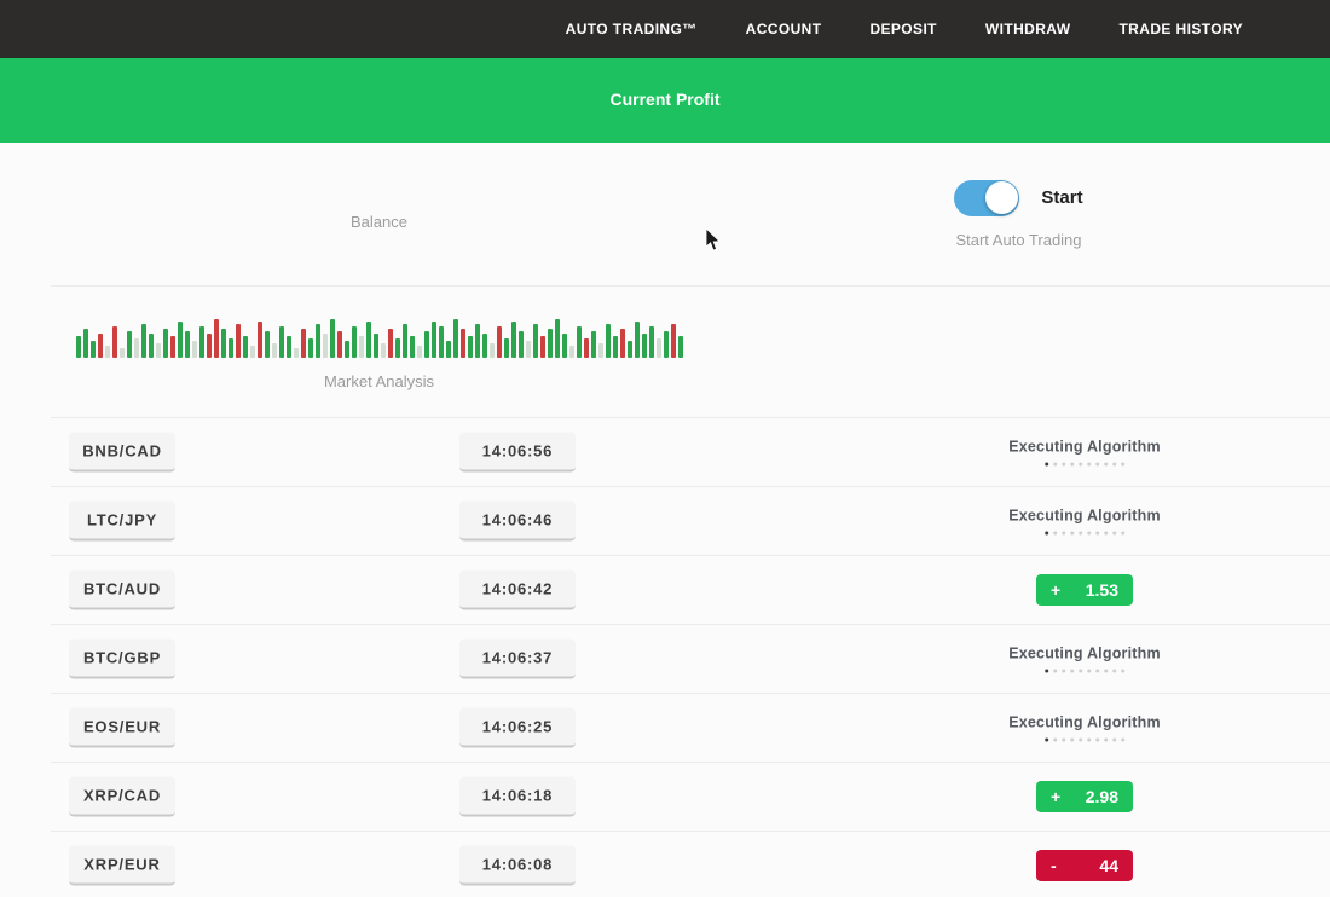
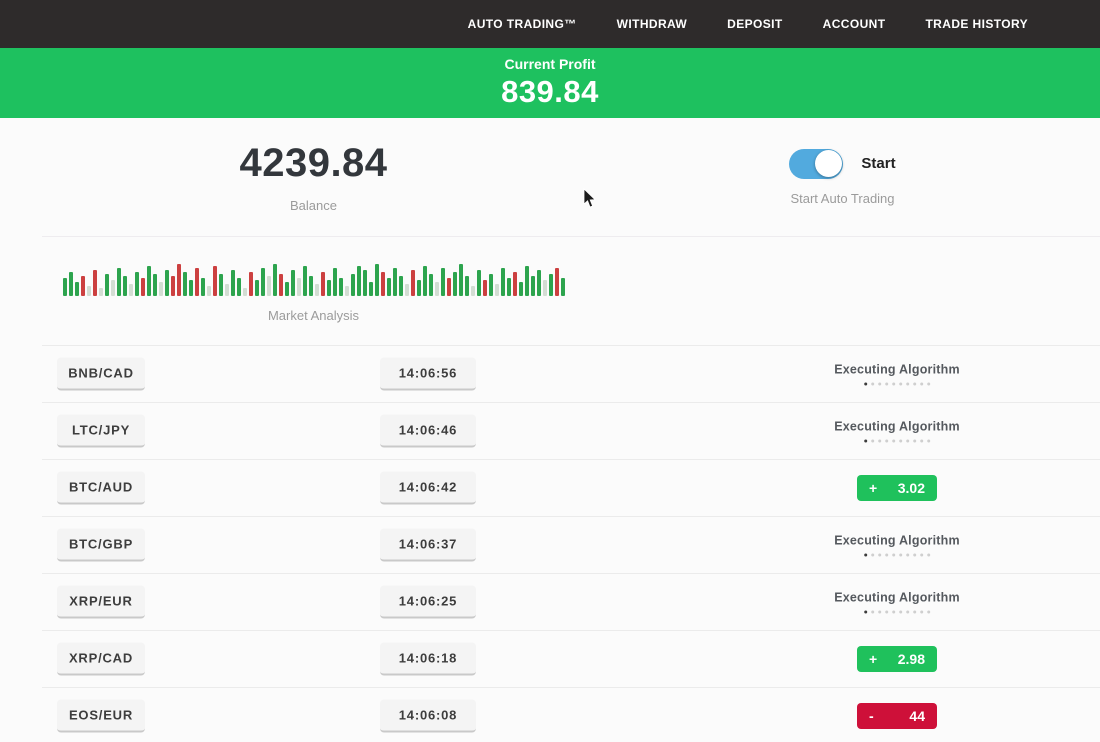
  AUTO TRADING™
- ACCOUNT
+ WITHDRAW
  DEPOSIT
- WITHDRAW
+ ACCOUNT
  TRADE HISTORY
  Current Profit
+ 839.84
+ 4239.84
  Balance
  Start
  Start Auto Trading
  Market Analysis
  BNB/CAD
  14:06:56
  Executing Algorithm
  LTC/JPY
  14:06:46
  Executing Algorithm
  BTC/AUD
  14:06:42
  +
- 1.53
+ 3.02
  BTC/GBP
  14:06:37
  Executing Algorithm
- EOS/EUR
+ XRP/EUR
  14:06:25
  Executing Algorithm
  XRP/CAD
  14:06:18
  +
  2.98
- XRP/EUR
+ EOS/EUR
  14:06:08
  -
  44
